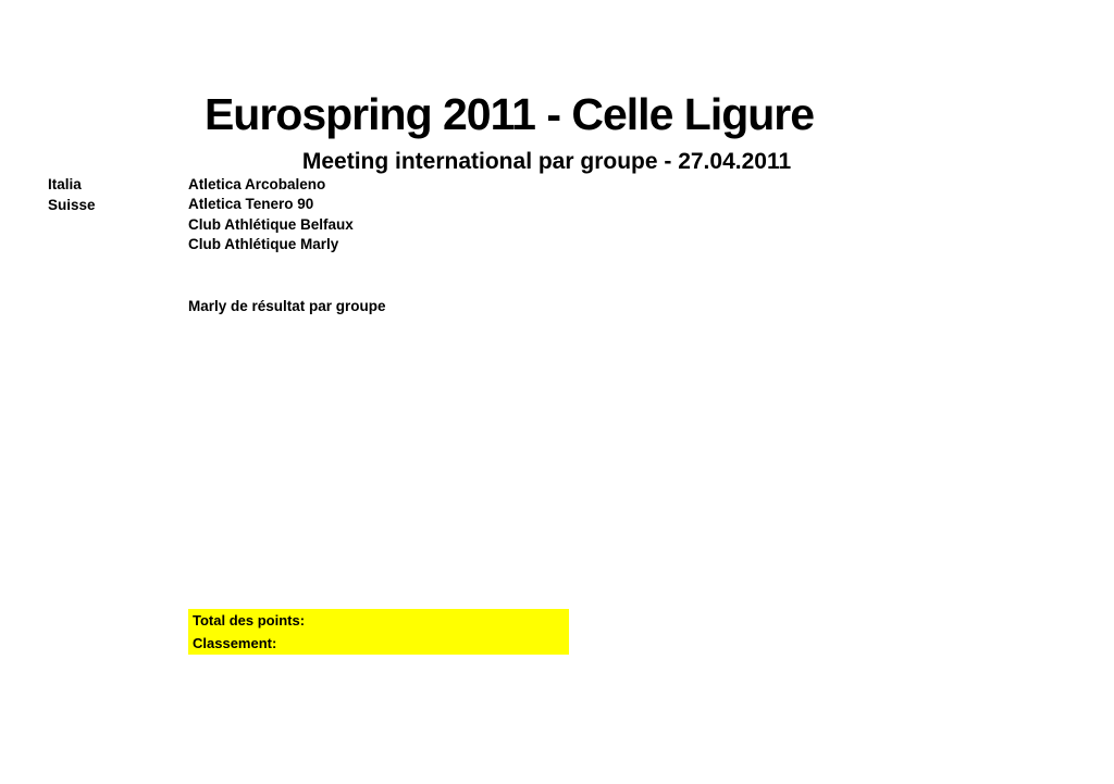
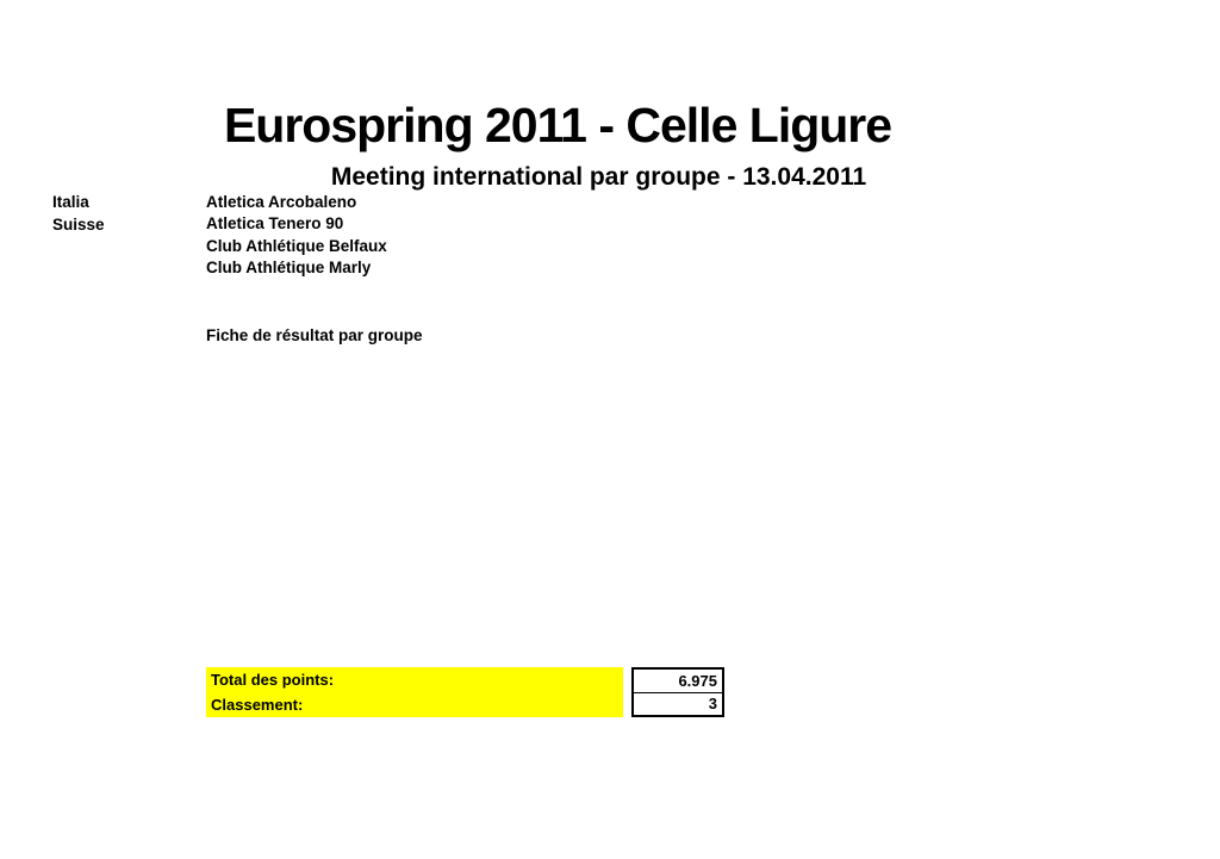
  Eurospring 2011 - Celle Ligure
- Meeting international par groupe - 27.04.2011
+ Meeting international par groupe - 13.04.2011
  Italia
  Suisse
  Atletica Arcobaleno
  Atletica Tenero 90
  Club Athlétique Belfaux
  Club Athlétique Marly
- Marly de résultat par groupe
+ Fiche de résultat par groupe
  Total des points:
  Classement:
+ 6.975
+ 3
